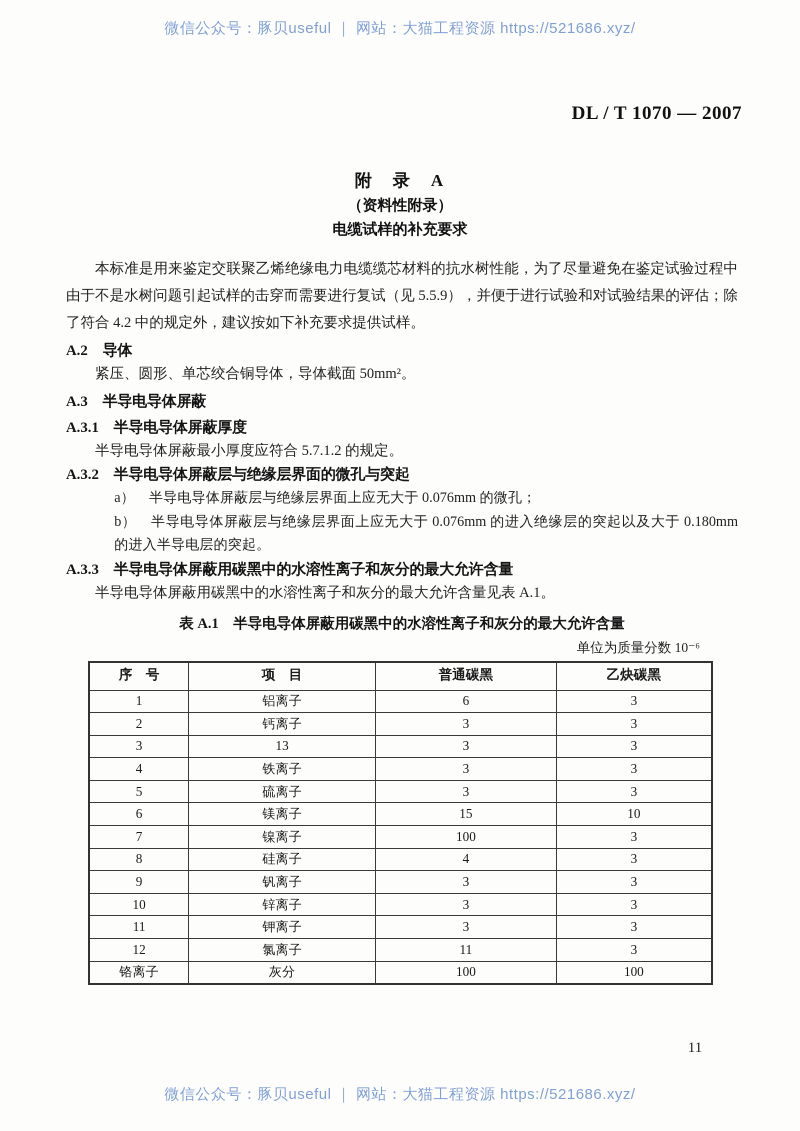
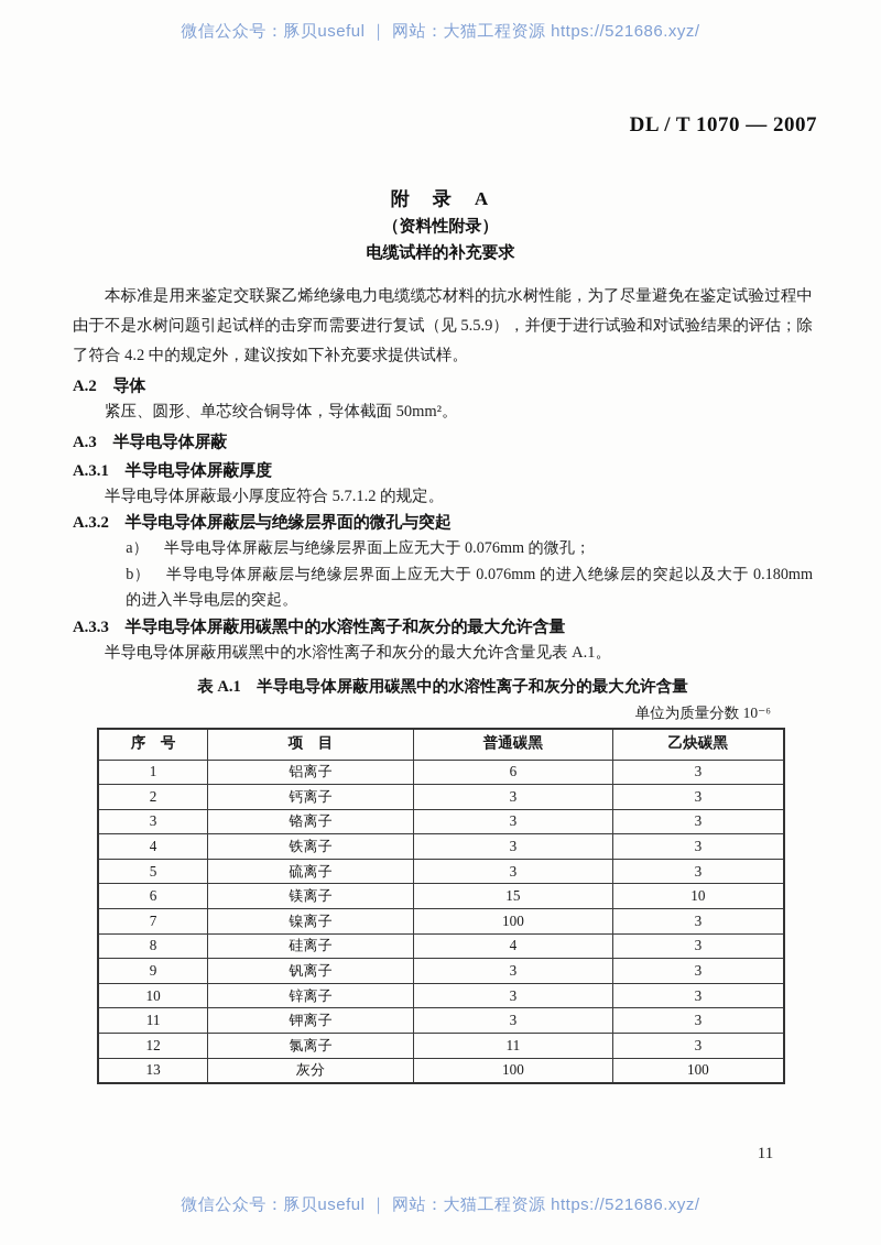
  微信公众号：豚贝useful ｜ 网站：大猫工程资源 https://521686.xyz/
  DL / T 1070 — 2007
  附 录 A
  （资料性附录）
  电缆试样的补充要求
  本标准是用来鉴定交联聚乙烯绝缘电力电缆缆芯材料的抗水树性能，为了尽量避免在鉴定试验过程中由于不是水树问题引起试样的击穿而需要进行复试（见 5.5.9），并便于进行试验和对试验结果的评估；除了符合 4.2 中的规定外，建议按如下补充要求提供试样。
  A.2 导体
  紧压、圆形、单芯绞合铜导体，导体截面 50mm²。
  A.3 半导电导体屏蔽
  A.3.1 半导电导体屏蔽厚度
  半导电导体屏蔽最小厚度应符合 5.7.1.2 的规定。
  A.3.2 半导电导体屏蔽层与绝缘层界面的微孔与突起
  a） 半导电导体屏蔽层与绝缘层界面上应无大于 0.076mm 的微孔；
  b） 半导电导体屏蔽层与绝缘层界面上应无大于 0.076mm 的进入绝缘层的突起以及大于 0.180mm 的进入半导电层的突起。
  A.3.3 半导电导体屏蔽用碳黑中的水溶性离子和灰分的最大允许含量
  半导电导体屏蔽用碳黑中的水溶性离子和灰分的最大允许含量见表 A.1。
  表 A.1 半导电导体屏蔽用碳黑中的水溶性离子和灰分的最大允许含量
  单位为质量分数 10⁻⁶
  序 号	项 目	普通碳黑	乙炔碳黑
  1	铝离子	6	3
  2	钙离子	3	3
- 3	13	3	3
+ 3	铬离子	3	3
  4	铁离子	3	3
  5	硫离子	3	3
  6	镁离子	15	10
  7	镍离子	100	3
  8	硅离子	4	3
  9	钒离子	3	3
  10	锌离子	3	3
  11	钾离子	3	3
  12	氯离子	11	3
- 铬离子	灰分	100	100
+ 13	灰分	100	100
  11
  微信公众号：豚贝useful ｜ 网站：大猫工程资源 https://521686.xyz/
